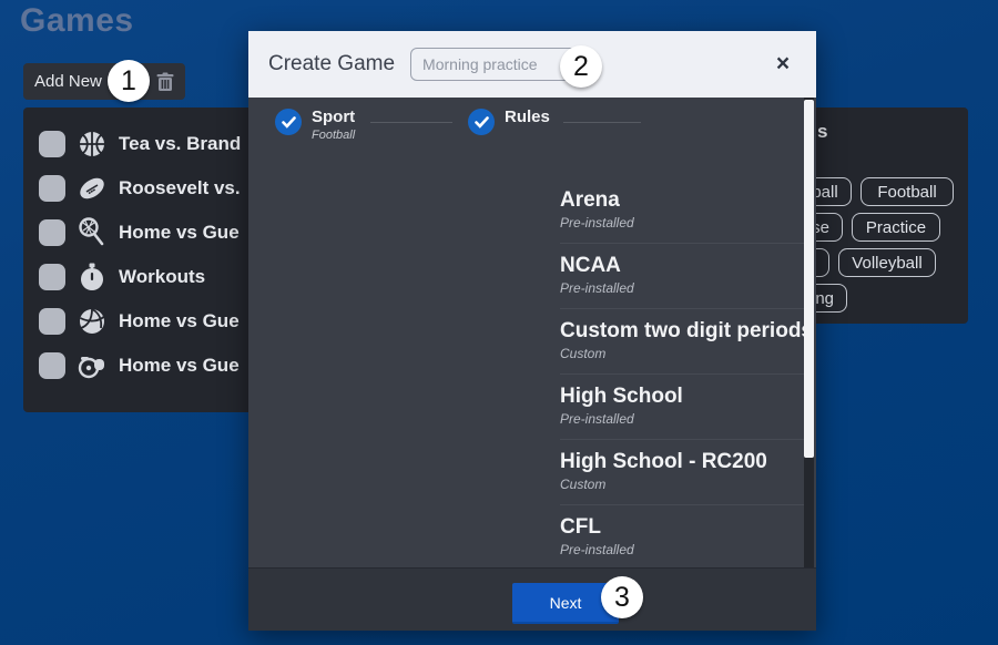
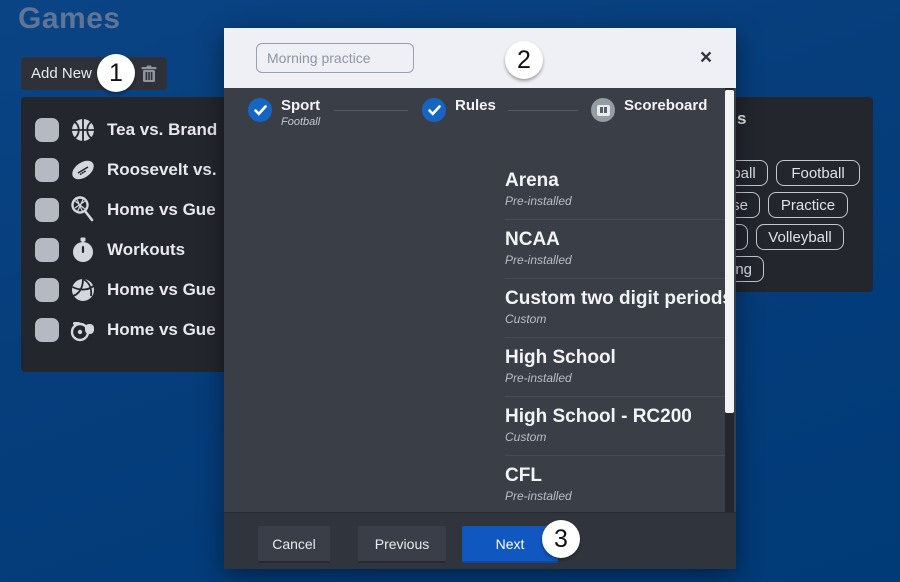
  Games
  Add New
  Tea vs. Brand
  Roosevelt vs.
  Home vs Gue
  Workouts
  Home vs Gue
  Home vs Gue
  s
  ball
  Football
  Practice
  Volleyball
- Create Game
  Morning practice
  ×
  Sport
  Football
  Rules
+ Scoreboard
  Arena
  Pre-installed
  NCAA
  Pre-installed
  Custom two digit period
  Custom
  High School
  Pre-installed
  High School - RC200
  Custom
  CFL
  Pre-installed
+ Cancel
+ Previous
  Next
  1
  2
  3
